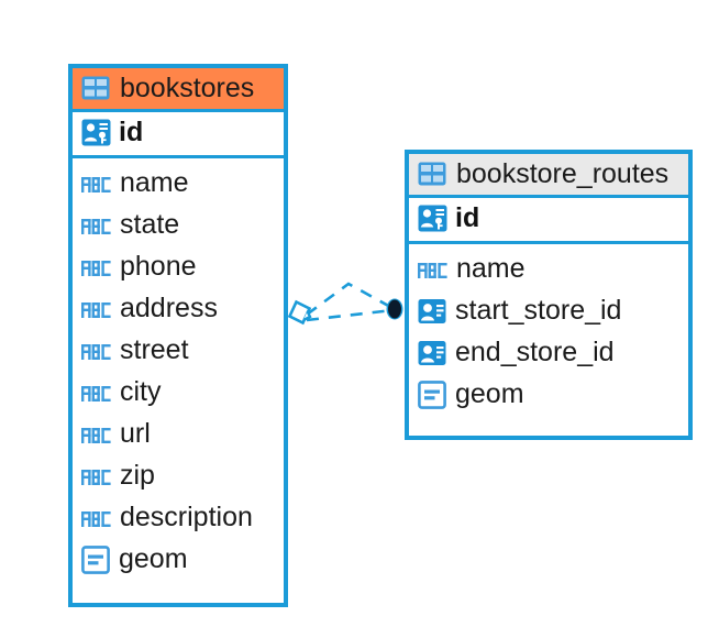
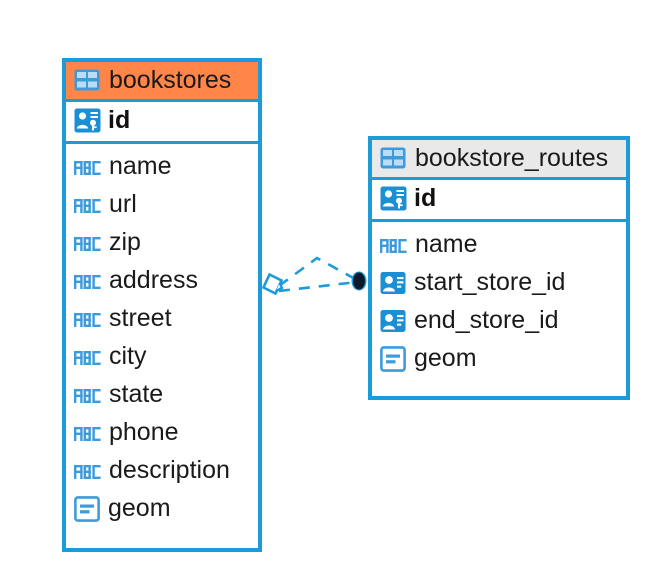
  bookstores
  id
  name
- state
+ url
- phone
+ zip
  address
  street
  city
- url
+ state
- zip
+ phone
  description
  geom
  bookstore_routes
  id
  name
  start_store_id
  end_store_id
  geom
